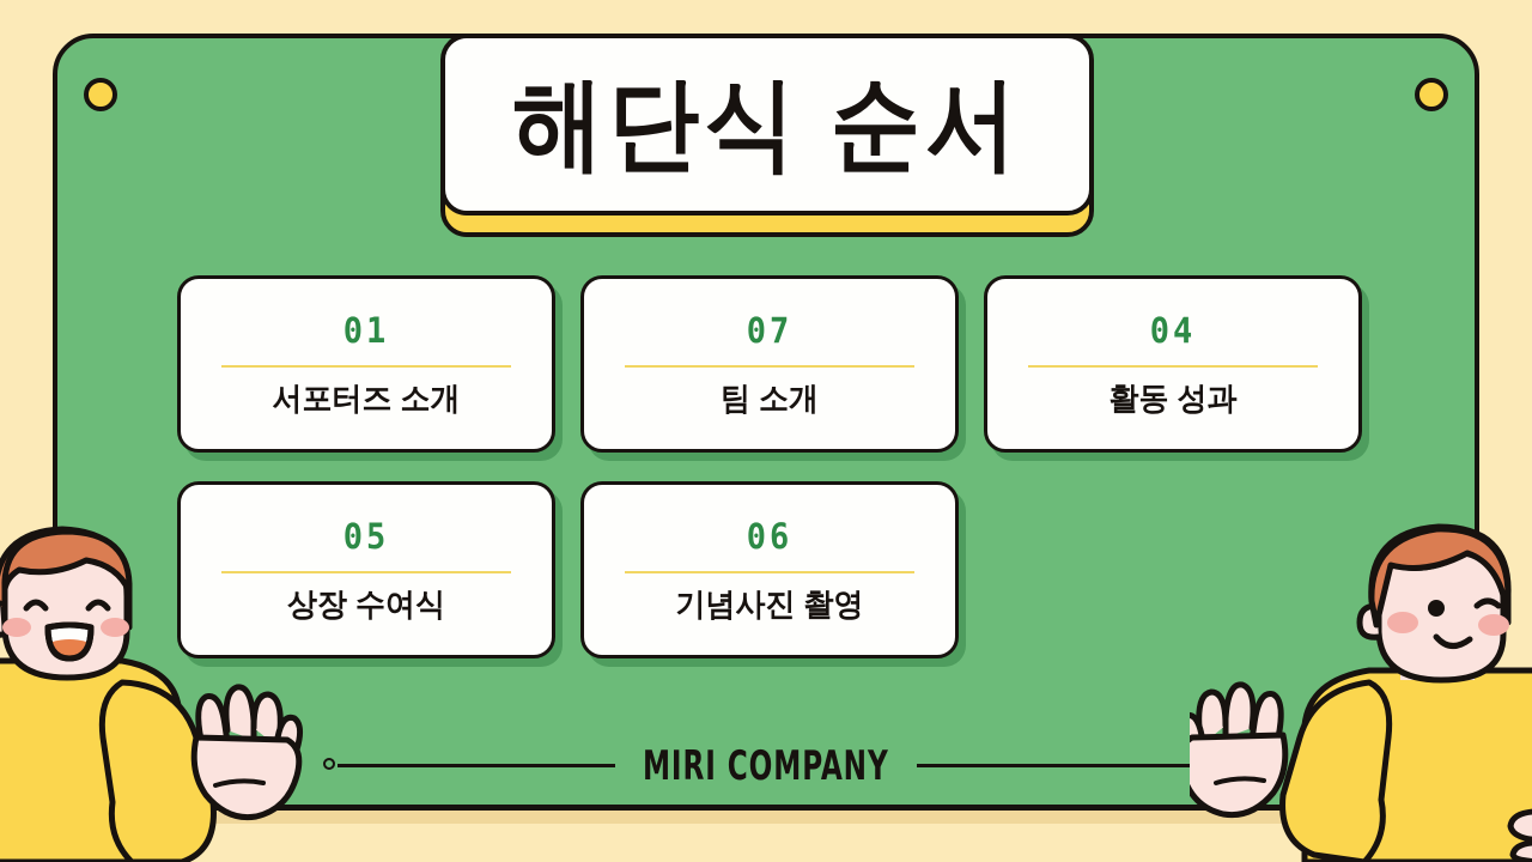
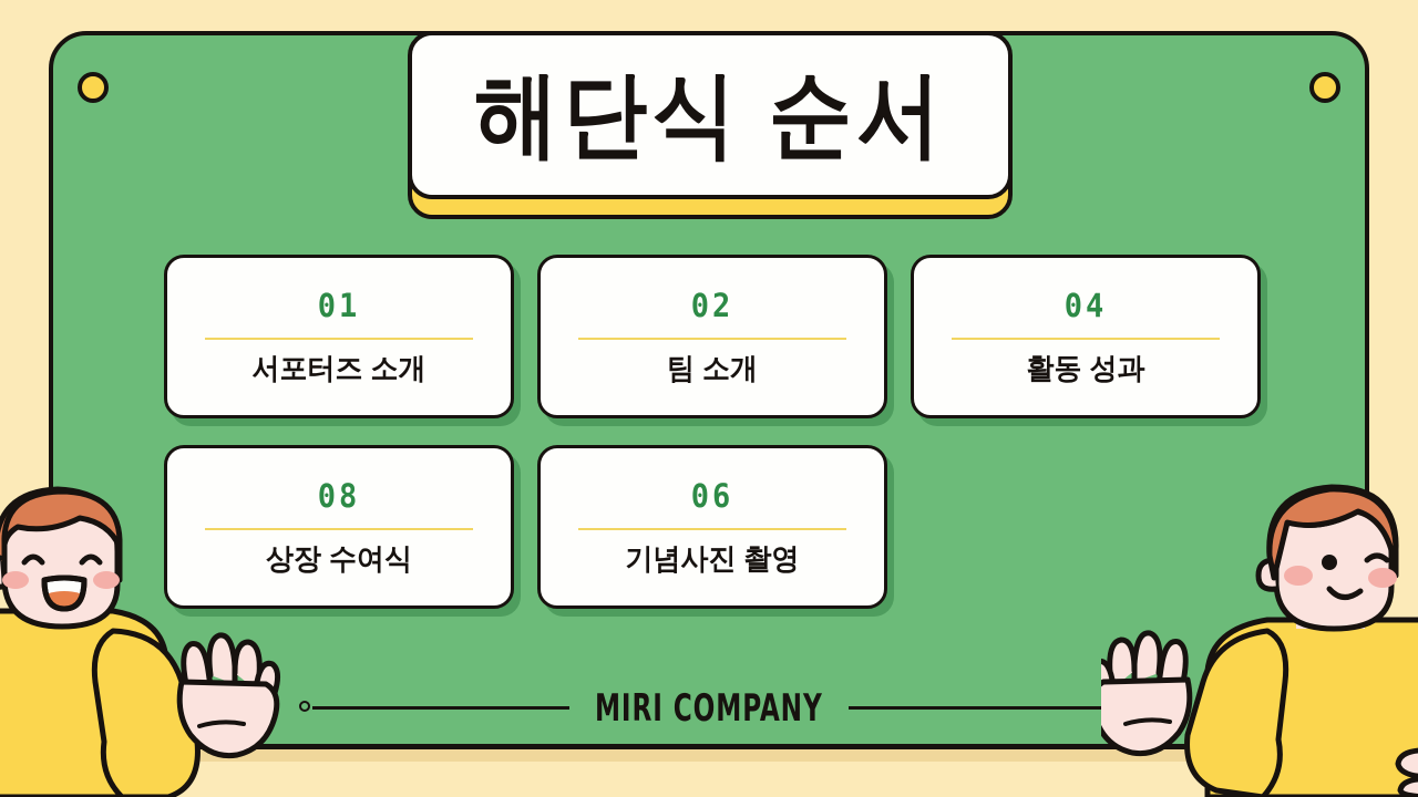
  해단식 순서
  01
  서포터즈 소개
- 07
+ 02
  팀 소개
  04
  활동 성과
- 05
+ 08
  상장 수여식
  06
  기념사진 촬영
  MIRI COMPANY
